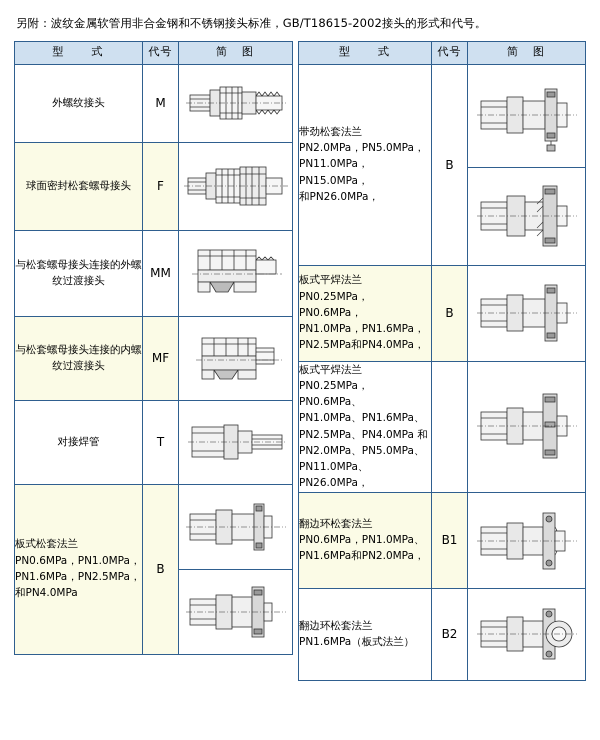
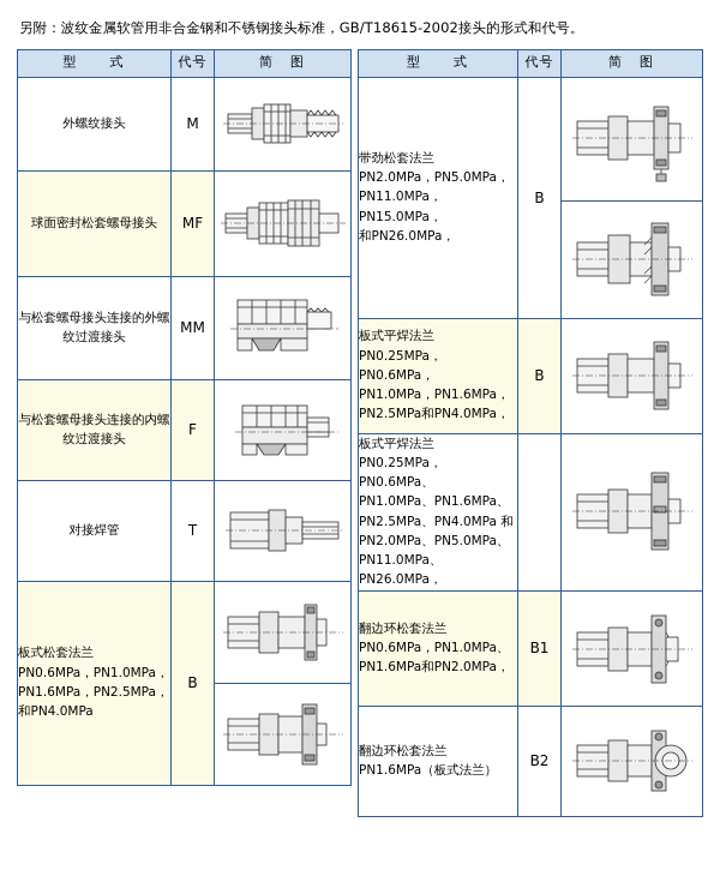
  另附：波纹金属软管用非合金钢和不锈钢接头标准，GB/T18615-2002接头的形式和代号。
  型 式	代号	简 图
  外螺纹接头	M
- 球面密封松套螺母接头	F
+ 球面密封松套螺母接头	MF
  与松套螺母接头连接的外螺纹过渡接头	MM
- 与松套螺母接头连接的内螺纹过渡接头	MF
+ 与松套螺母接头连接的内螺纹过渡接头	F
  对接焊管	T
  板式松套法兰 PN0.6MPa，PN1.0MPa， PN1.6MPa，PN2.5MPa， 和PN4.0MPa	B
  型 式	代号	简 图
  带劲松套法兰 PN2.0MPa，PN5.0MPa， PN11.0MPa，PN15.0MPa， 和PN26.0MPa，	B
  板式平焊法兰 PN0.25MPa，PN0.6MPa， PN1.0MPa，PN1.6MPa， PN2.5MPa和PN4.0MPa，	B
  板式平焊法兰 PN0.25MPa，PN0.6MPa、 PN1.0MPa、PN1.6MPa、 PN2.5MPa、PN4.0MPa 和 PN2.0MPa、PN5.0MPa、 PN11.0MPa、PN26.0MPa，
  翻边环松套法兰 PN0.6MPa，PN1.0MPa、 PN1.6MPa和PN2.0MPa，	B1
  翻边环松套法兰 PN1.6MPa（板式法兰）	B2
